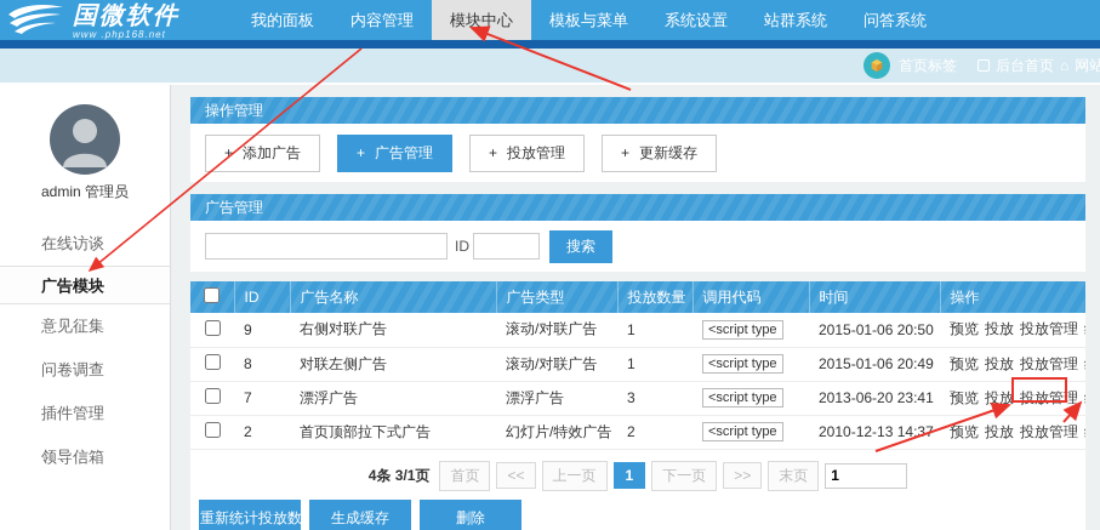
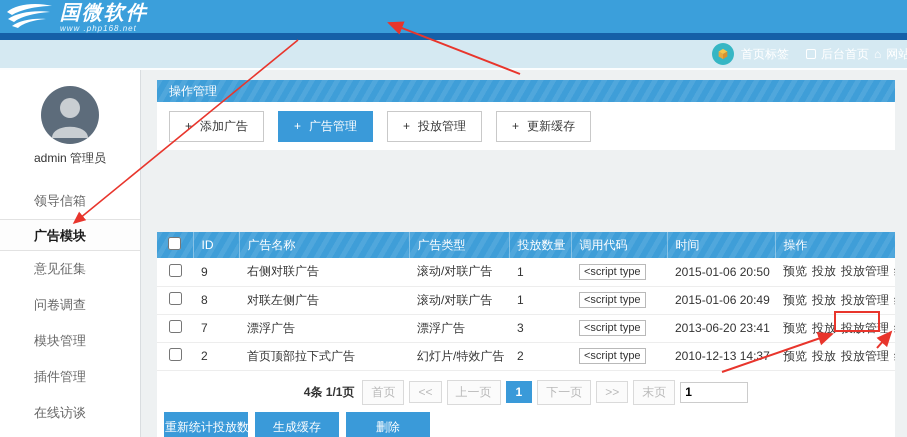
  国微软件
  www .php168.net
- 我的面板
- 内容管理
- 模块中心
- 模板与菜单
- 系统设置
- 站群系统
- 问答系统
  首页标签
  后台首页
  ⌂
  admin 管理员
- 在线访谈
+ 领导信箱
  广告模块
  意见征集
  问卷调查
+ 模块管理
  插件管理
- 领导信箱
+ 在线访谈
  操作管理
  + 添加广告
  + 广告管理
  + 投放管理
  + 更新缓存
- 广告管理
- ID
- 搜索
  	ID	广告名称	广告类型	投放数量	调用代码	时间	操作
  	9	右侧对联广告	滚动/对联广告	1	<script type	2015-01-06 20:50	预览 投放 投放管理
  	8	对联左侧广告	滚动/对联广告	1	<script type	2015-01-06 20:49	预览 投放 投放管理
  	7	漂浮广告	漂浮广告	3	<script type	2013-06-20 23:41	预览 投放 投放管理
  	2	首页顶部拉下式广告	幻灯片/特效广告	2	<script type	2010-12-13 14:3	预览 投放 投放管理
- 4条 3/1页
+ 4条 1/1页
  首页
  <<
  上一页
  1
  下一页
  >>
  末页
  1
  重新统计投放数
  生成缓存
  删除
